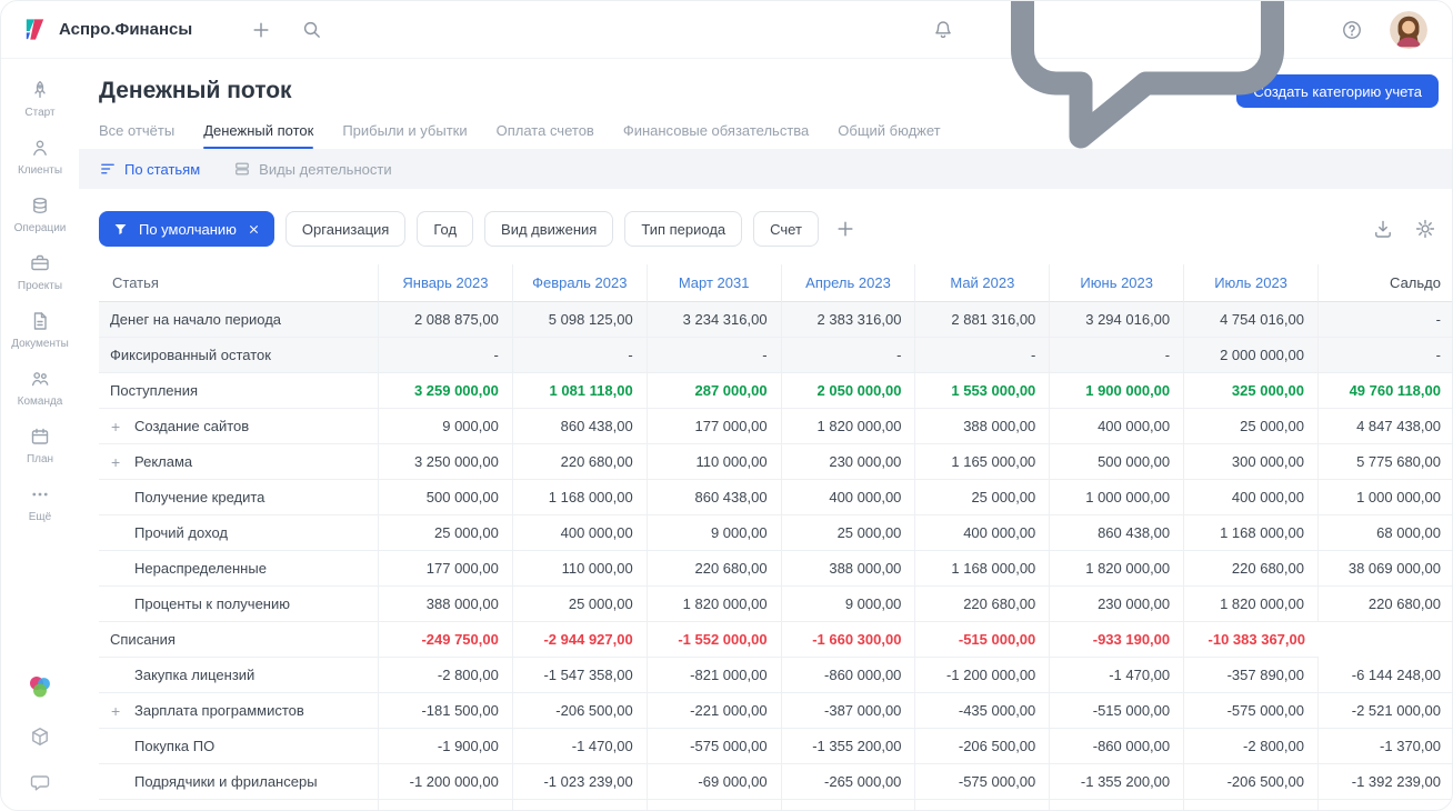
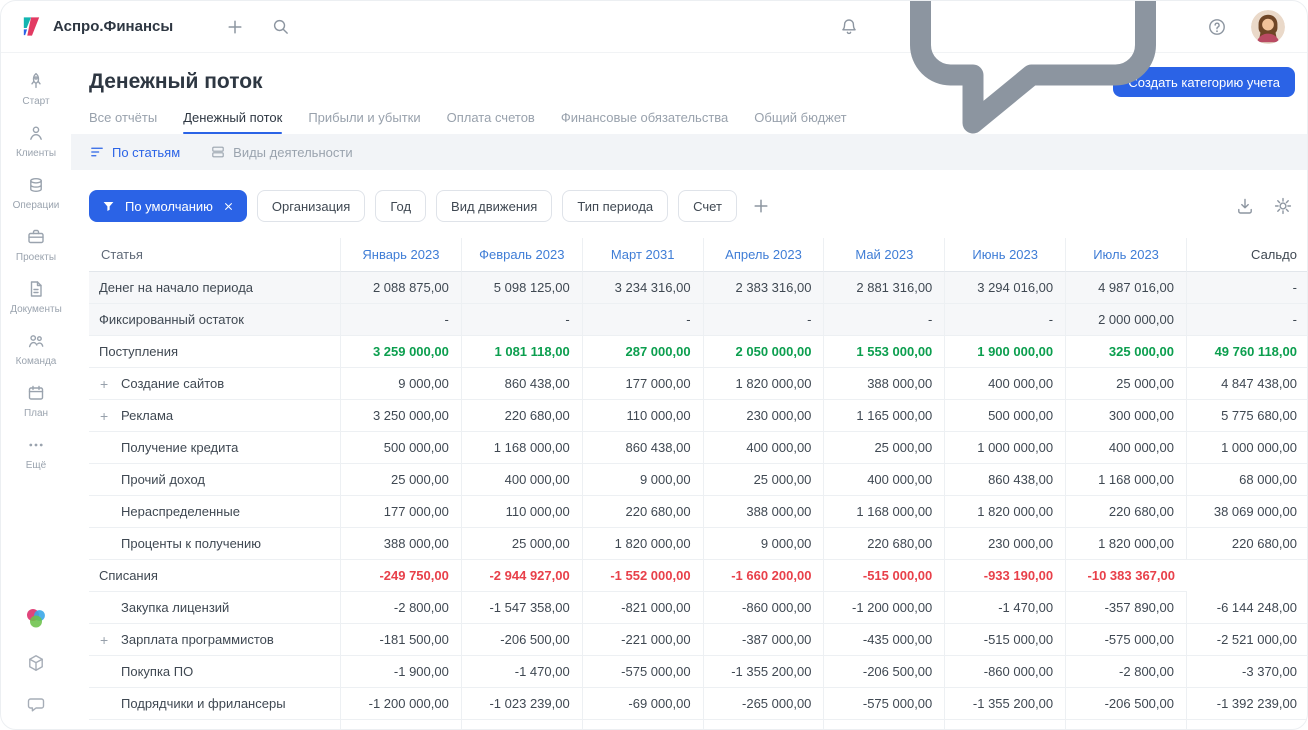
  Аспро.Финансы
  Старт
  Клиенты
  Операции
  Проекты
  Документы
  Команда
  План
  Ещё
  Денежный поток
  Создать категорию учета
  Все отчёты
  Денежный поток
  Прибыли и убытки
  Оплата счетов
  Финансовые обязательства
  Общий бюджет
  По статьям
  Виды деятельности
  По умолчанию
  Организация
  Год
  Вид движения
  Тип периода
  Счет
  Статья
  Январь 2023
  Февраль 2023
  Март 2031
  Апрель 2023
  Май 2023
  Июнь 2023
  Июль 2023
  Сальдо
  Денег на начало периода
  2 088 875,00
  5 098 125,00
  3 234 316,00
  2 383 316,00
  2 881 316,00
  3 294 016,00
- 4 754 016,00
+ 4 987 016,00
  -
  Фиксированный остаток
  -
  -
  -
  -
  -
  -
  2 000 000,00
  -
  Поступления
  3 259 000,00
  1 081 118,00
  287 000,00
  2 050 000,00
  1 553 000,00
  1 900 000,00
  325 000,00
  49 760 118,00
  +
  Создание сайтов
  9 000,00
  860 438,00
  177 000,00
  1 820 000,00
  388 000,00
  400 000,00
  25 000,00
  4 847 438,00
  +
  Реклама
  3 250 000,00
  220 680,00
  110 000,00
  230 000,00
  1 165 000,00
  500 000,00
  300 000,00
  5 775 680,00
  Получение кредита
  500 000,00
  1 168 000,00
  860 438,00
  400 000,00
  25 000,00
  1 000 000,00
  400 000,00
  1 000 000,00
  Прочий доход
  25 000,00
  400 000,00
  9 000,00
  25 000,00
  400 000,00
  860 438,00
  1 168 000,00
  68 000,00
  Нераспределенные
  177 000,00
  110 000,00
  220 680,00
  388 000,00
  1 168 000,00
  1 820 000,00
  220 680,00
  38 069 000,00
  Проценты к получению
  388 000,00
  25 000,00
  1 820 000,00
  9 000,00
  220 680,00
  230 000,00
  1 820 000,00
  220 680,00
  Списания
  -249 750,00
  -2 944 927,00
  -1 552 000,00
- -1 660 300,00
+ -1 660 200,00
  -515 000,00
  -933 190,00
  -10 383 367,00
  Закупка лицензий
  -2 800,00
  -1 547 358,00
  -821 000,00
  -860 000,00
  -1 200 000,00
  -1 470,00
  -357 890,00
  -6 144 248,00
  +
  Зарплата программистов
  -181 500,00
  -206 500,00
  -221 000,00
  -387 000,00
  -435 000,00
  -515 000,00
  -575 000,00
  -2 521 000,00
  Покупка ПО
  -1 900,00
  -1 470,00
  -575 000,00
  -1 355 200,00
  -206 500,00
  -860 000,00
  -2 800,00
- -1 370,00
+ -3 370,00
  Подрядчики и фрилансеры
  -1 200 000,00
  -1 023 239,00
  -69 000,00
  -265 000,00
  -575 000,00
  -1 355 200,00
  -206 500,00
  -1 392 239,00
